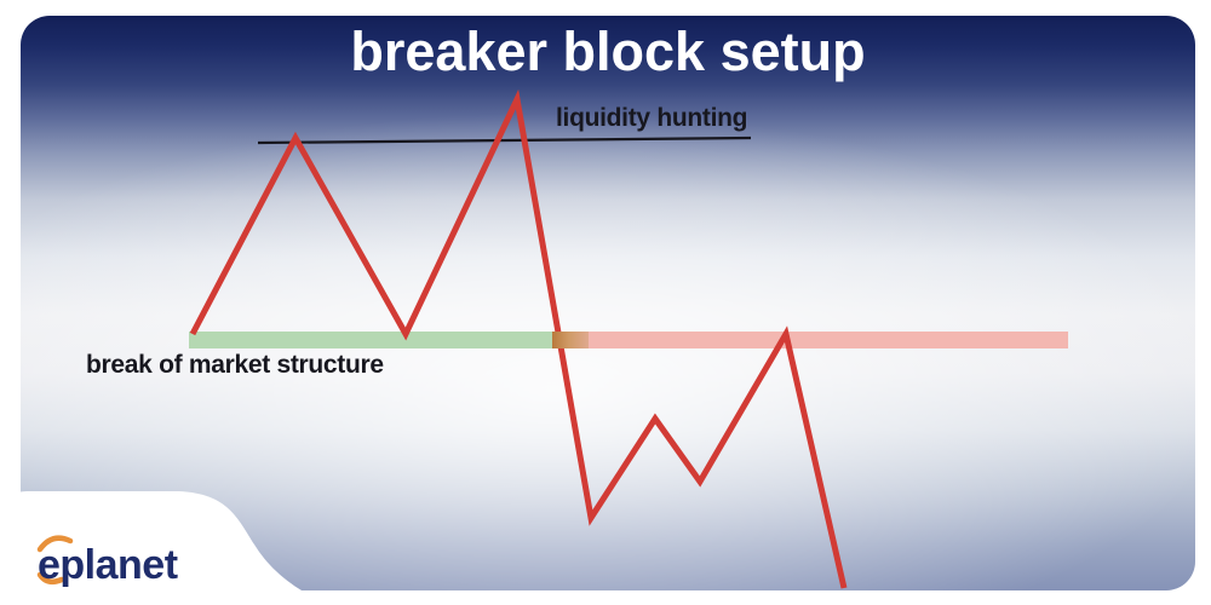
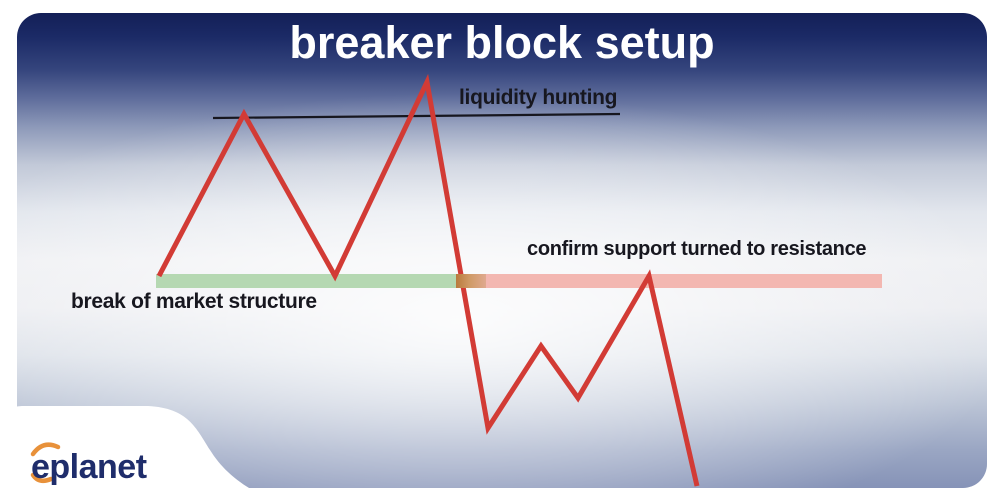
  breaker block setup
  liquidity hunting
+ confirm support turned to resistance
  break of market structure
  eplanet
